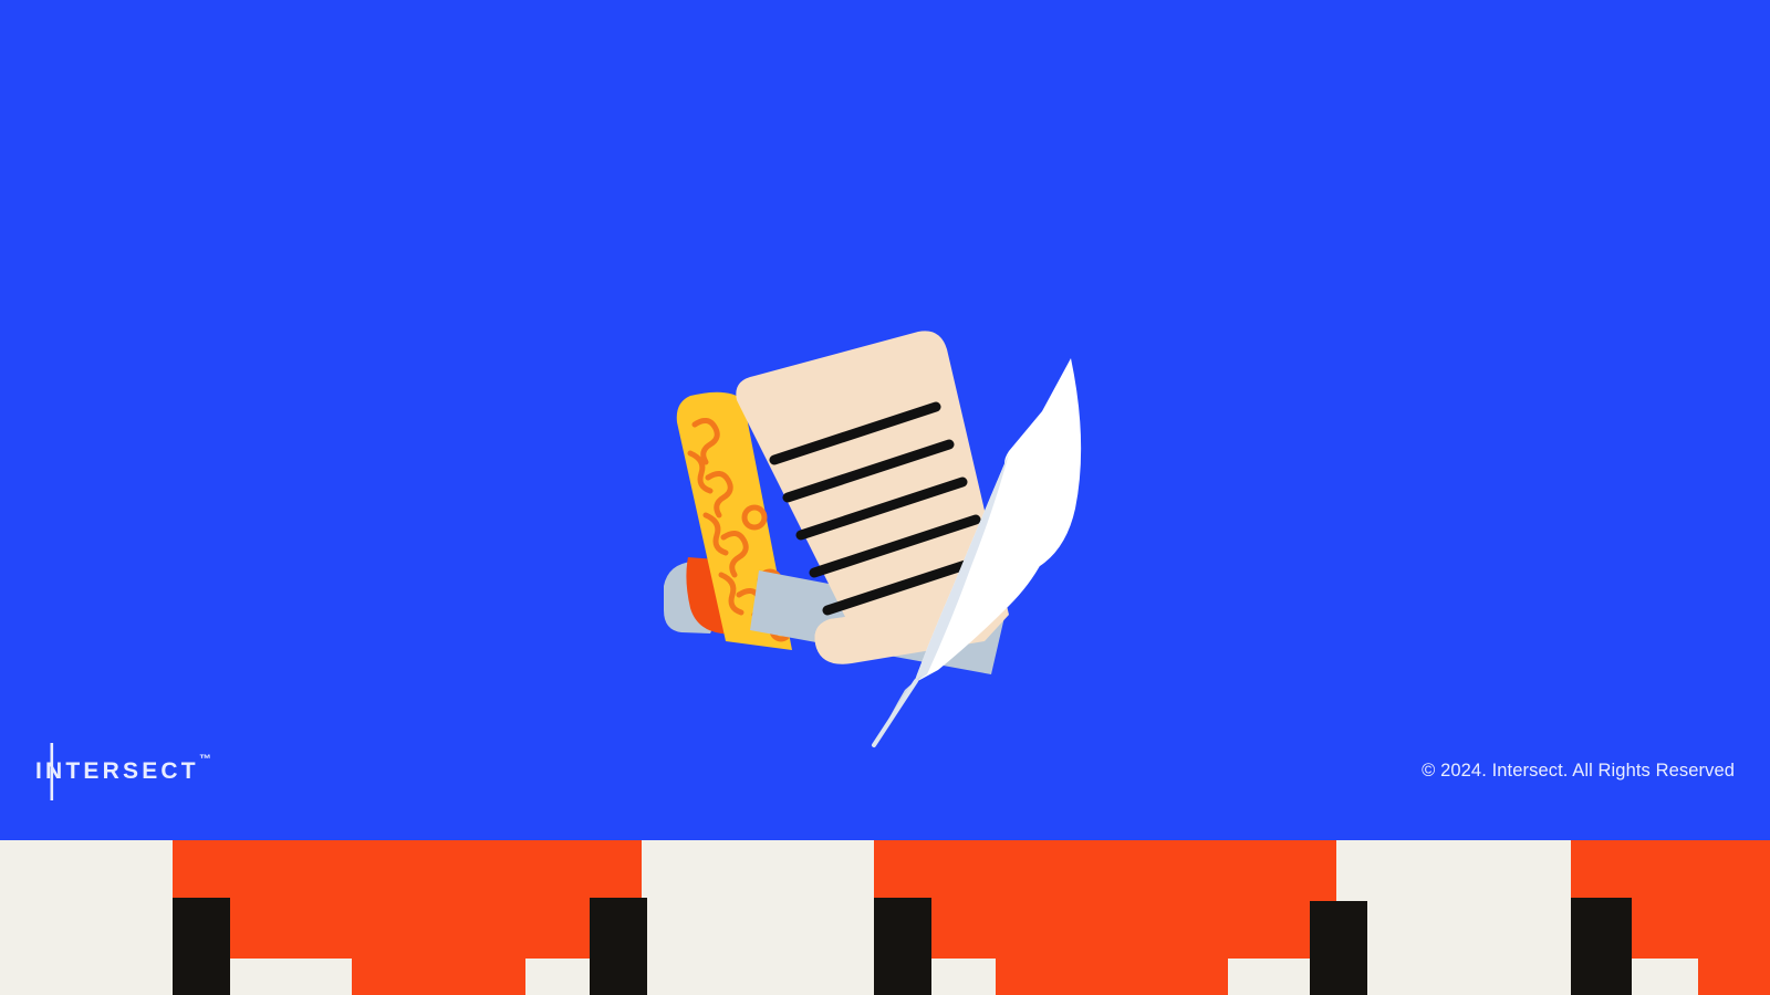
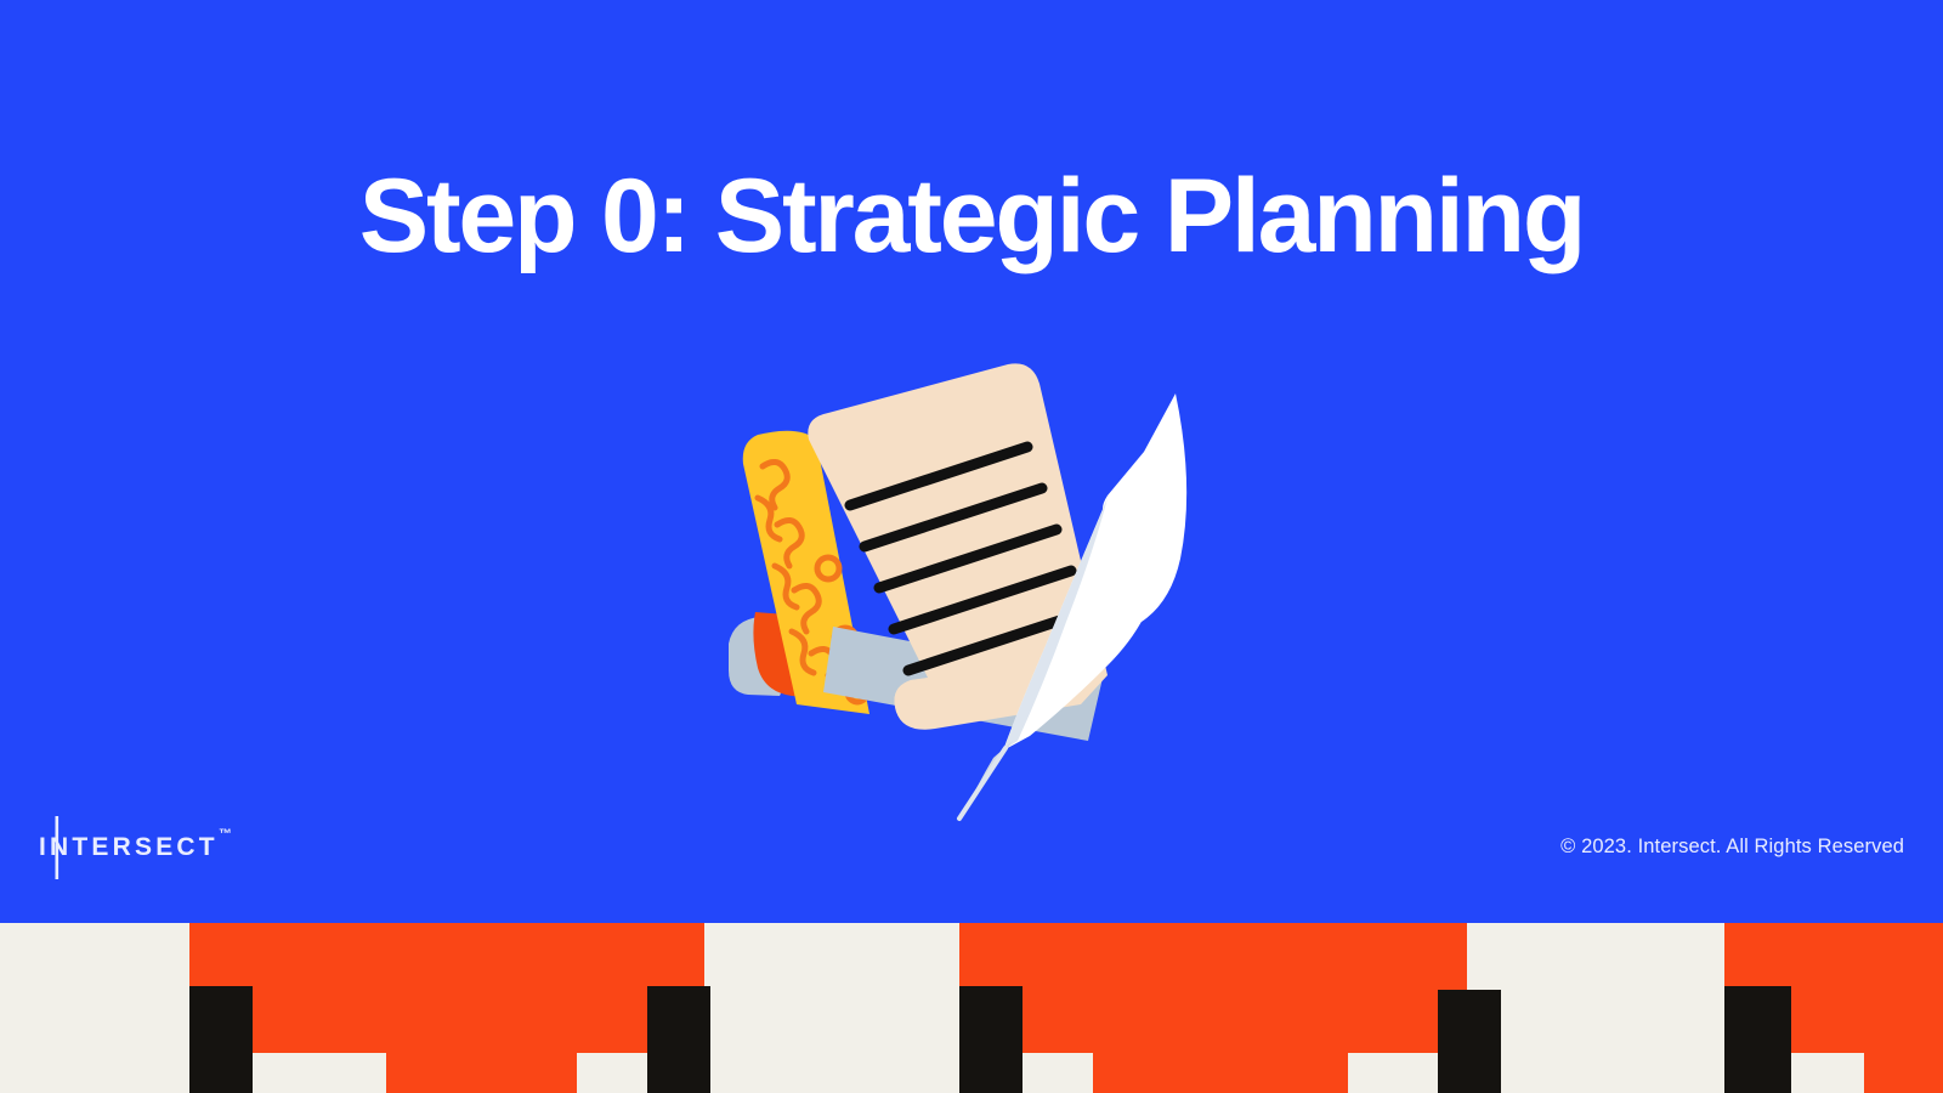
+ Step 0: Strategic Planning
  INTERSECT
  ™
- © 2024. Intersect. All Rights Reserved
+ © 2023. Intersect. All Rights Reserved
